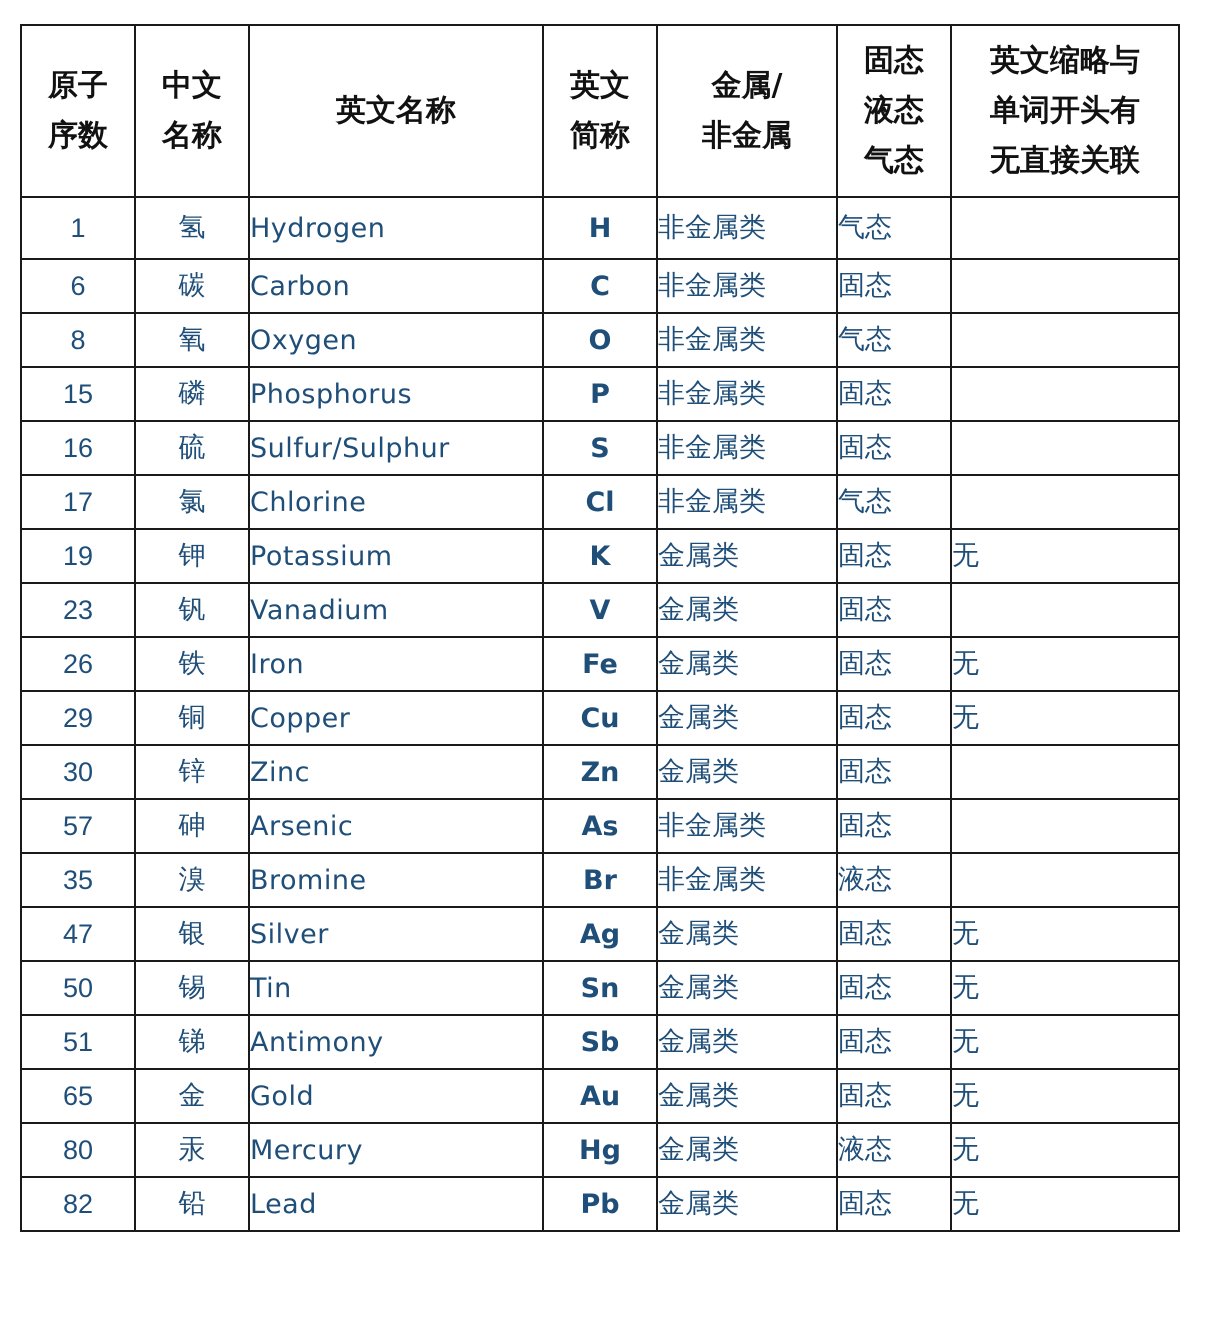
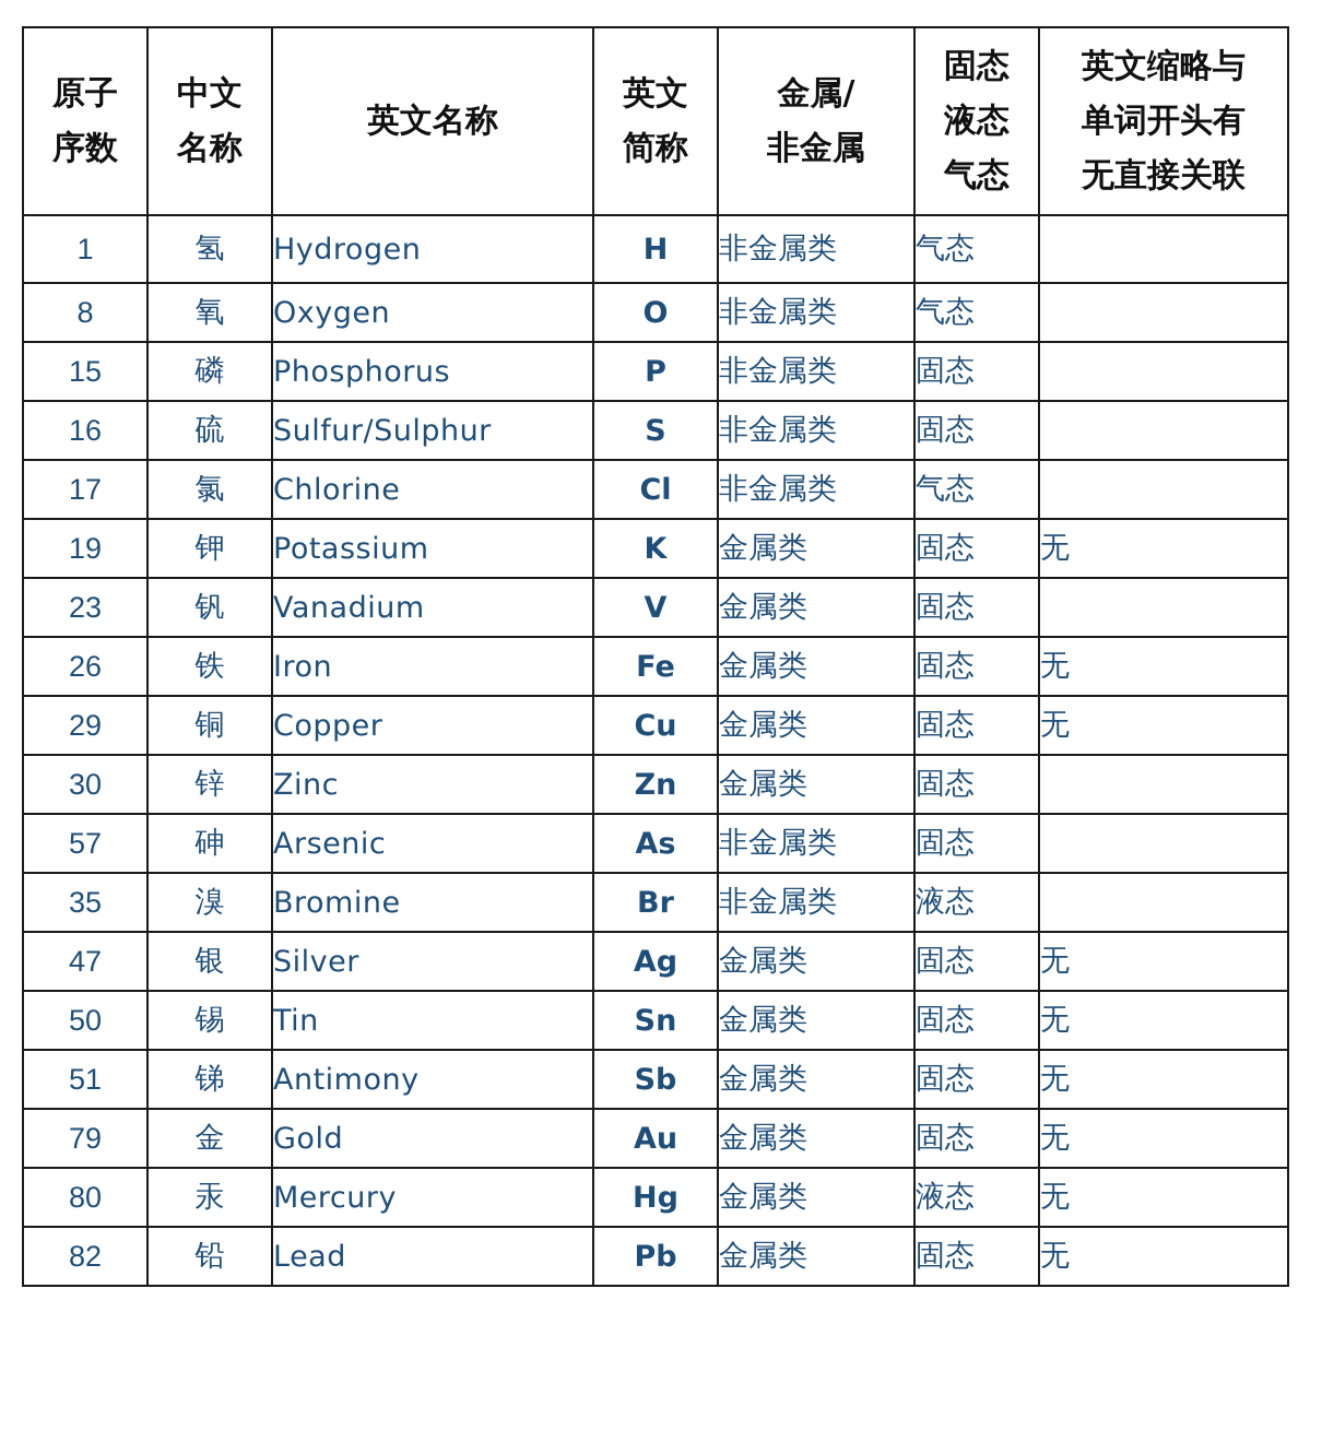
  原子 序数	中文 名称	英文名称	英文 简称	金属/ 非金属	固态 液态 气态	英文缩略与 单词开头有 无直接关联
  1	氢	Hydrogen	H	非金属类	气态
- 6	碳	Carbon	C	非金属类	固态
  8	氧	Oxygen	O	非金属类	气态
  15	磷	Phosphorus	P	非金属类	固态
  16	硫	Sulfur/Sulphur	S	非金属类	固态
  17	氯	Chlorine	Cl	非金属类	气态
  19	钾	Potassium	K	金属类	固态	无
  23	钒	Vanadium	V	金属类	固态
  26	铁	Iron	Fe	金属类	固态	无
  29	铜	Copper	Cu	金属类	固态	无
  30	锌	Zinc	Zn	金属类	固态
  57	砷	Arsenic	As	非金属类	固态
  35	溴	Bromine	Br	非金属类	液态
  47	银	Silver	Ag	金属类	固态	无
  50	锡	Tin	Sn	金属类	固态	无
  51	锑	Antimony	Sb	金属类	固态	无
- 65	金	Gold	Au	金属类	固态	无
+ 79	金	Gold	Au	金属类	固态	无
  80	汞	Mercury	Hg	金属类	液态	无
  82	铅	Lead	Pb	金属类	固态	无
